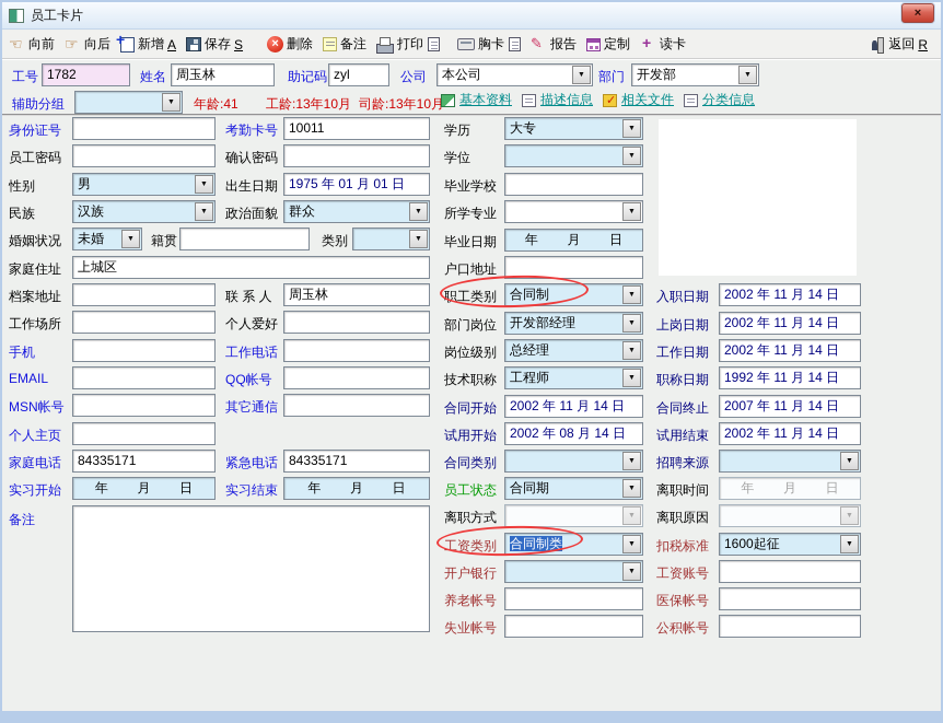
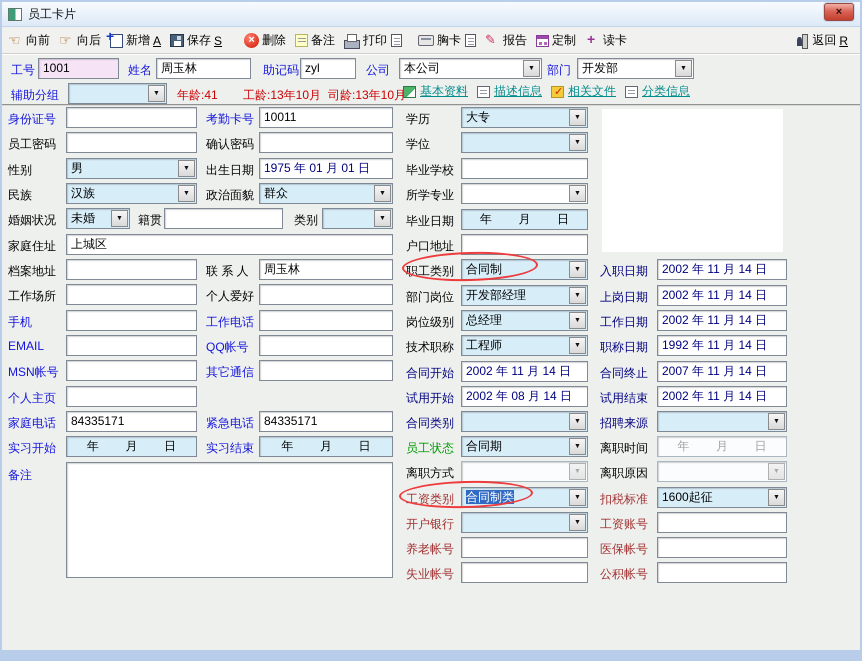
  员工卡片
  ×
  向前
  向后
  新增
  A
  保存
  S
  删除
  备注
  打印
  胸卡
  报告
  定制
  读卡
  返回
  R
  工号
- 1782
+ 1001
  姓名
  周玉林
  助记码
  zyl
  公司
  本公司
  部门
  开发部
  辅助分组
  年龄:41
  工龄:13年10月
  司龄:13年10月
  基本资料
  描述信息
  相关文件
  分类信息
  身份证号
  考勤卡号
  10011
  员工密码
  确认密码
  性别
  男
  出生日期
  1975 年 01 月 01 日
  民族
  汉族
  政治面貌
  群众
  婚姻状况
  未婚
  籍贯
  类别
  家庭住址
  上城区
  档案地址
  联 系 人
  周玉林
  工作场所
  个人爱好
  手机
  工作电话
  EMAIL
  QQ帐号
  MSN帐号
  其它通信
  个人主页
  家庭电话
  84335171
  紧急电话
  84335171
  实习开始
  年 月 日
  实习结束
  年 月 日
  备注
  学历
  大专
  学位
  毕业学校
  所学专业
  毕业日期
  年 月 日
  户口地址
  职工类别
  合同制
  部门岗位
  开发部经理
  岗位级别
  总经理
  技术职称
  工程师
  合同开始
  2002 年 11 月 14 日
  试用开始
  2002 年 08 月 14 日
  合同类别
  员工状态
  合同期
  离职方式
  工资类别
  合同制类
  开户银行
  养老帐号
  失业帐号
  入职日期
  2002 年 11 月 14 日
  上岗日期
  2002 年 11 月 14 日
  工作日期
  2002 年 11 月 14 日
  职称日期
  1992 年 11 月 14 日
  合同终止
  2007 年 11 月 14 日
  试用结束
  2002 年 11 月 14 日
  招聘来源
  离职时间
  年 月 日
  离职原因
  扣税标准
  1600起征
  工资账号
  医保帐号
  公积帐号
